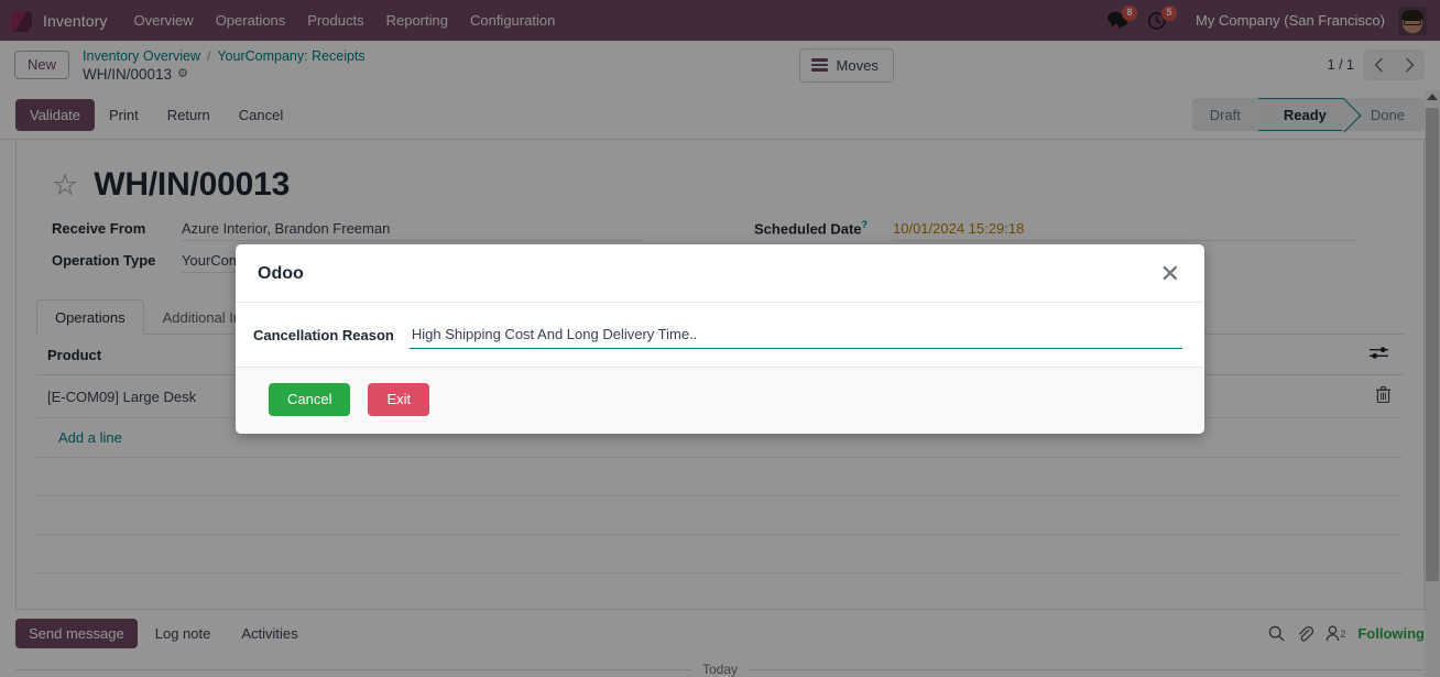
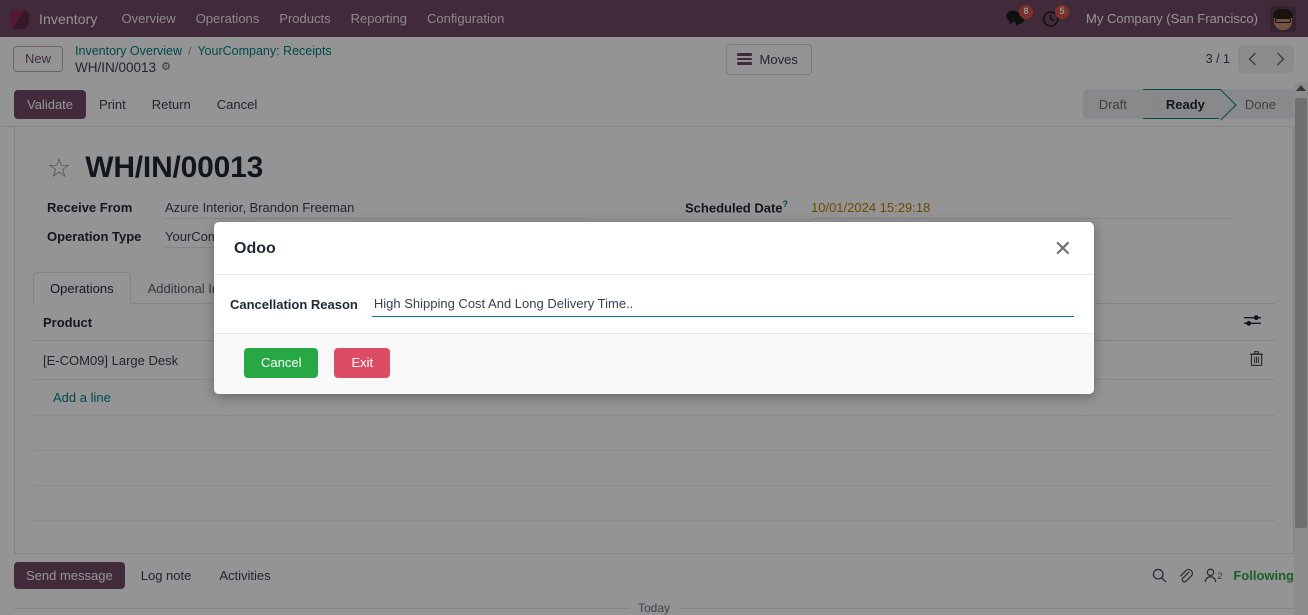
  Inventory
  Overview
  Operations
  Products
  Reporting
  Configuration
  8
  5
  My Company (San Francisco)
  New
  Inventory Overview
  /
  YourCompany: Receipts
  WH/IN/00013
  ⚙
  Moves
- 1 / 1
+ 3 / 1
  Validate
  Print
  Return
  Cancel
  Draft
  Ready
  Done
  ☆
  WH/IN/00013
  Receive From
  Azure Interior, Brandon Freeman
  Scheduled Date?
  10/01/2024 15:29:18
  Operation Type
  Operations
  Additional I
  Product
  [E-COM09] Large Desk
  Add a line
  Send message
  Log note
  Activities
  2
  Following
  Today
  Odoo
  ✕
  Cancellation Reason
  High Shipping Cost And Long Delivery Time..
  Cancel
  Exit
